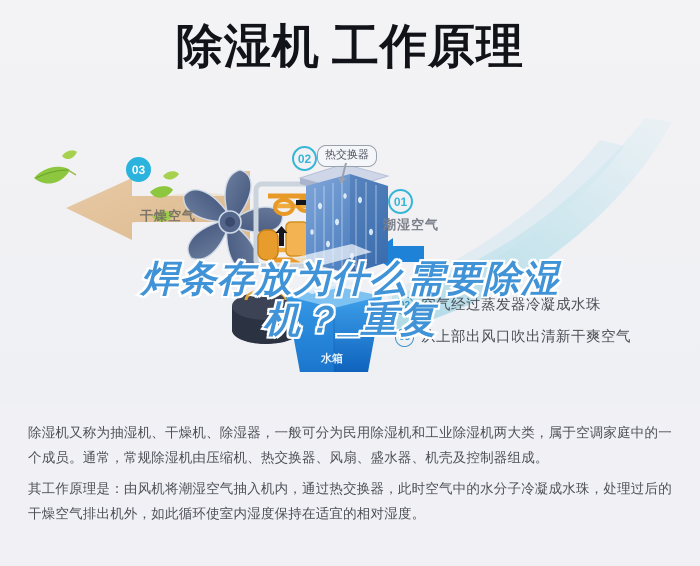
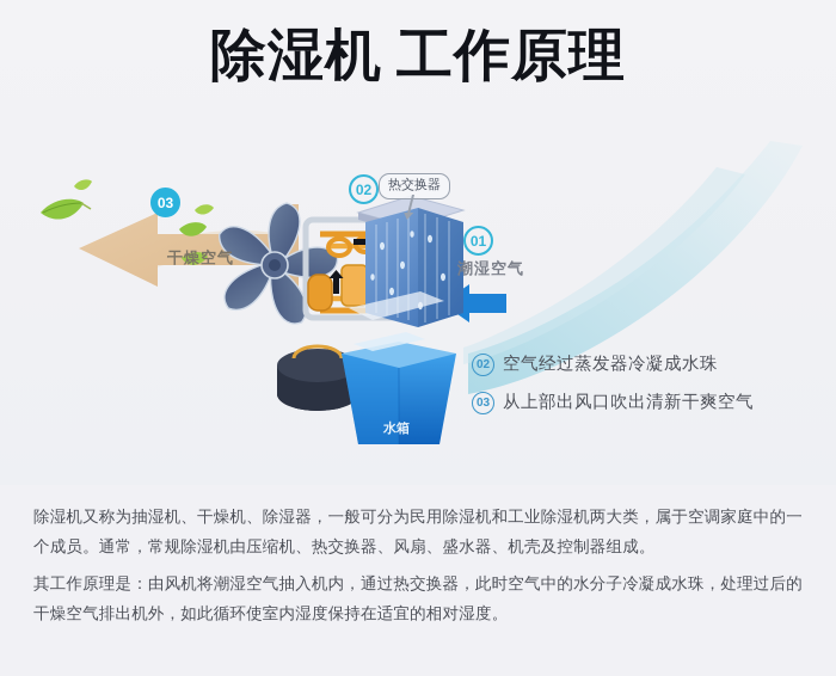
  除湿机 工作原理
  01
  02
  03
  热交换器
  潮湿空气
  干燥空气
  水箱
  02
  空气经过蒸发器冷凝成水珠
  03
  从上部出风口吹出清新干爽空气
- 焊条存放为什么需要除湿
- 机？_重复
  除湿机又称为抽湿机、干燥机、除湿器，一般可分为民用除湿机和工业除湿机两大类，属于空调家庭中的一个成员。通常，常规除湿机由压缩机、热交换器、风扇、盛水器、机壳及控制器组成。
  其工作原理是：由风机将潮湿空气抽入机内，通过热交换器，此时空气中的水分子冷凝成水珠，处理过后的干燥空气排出机外，如此循环使室内湿度保持在适宜的相对湿度。
